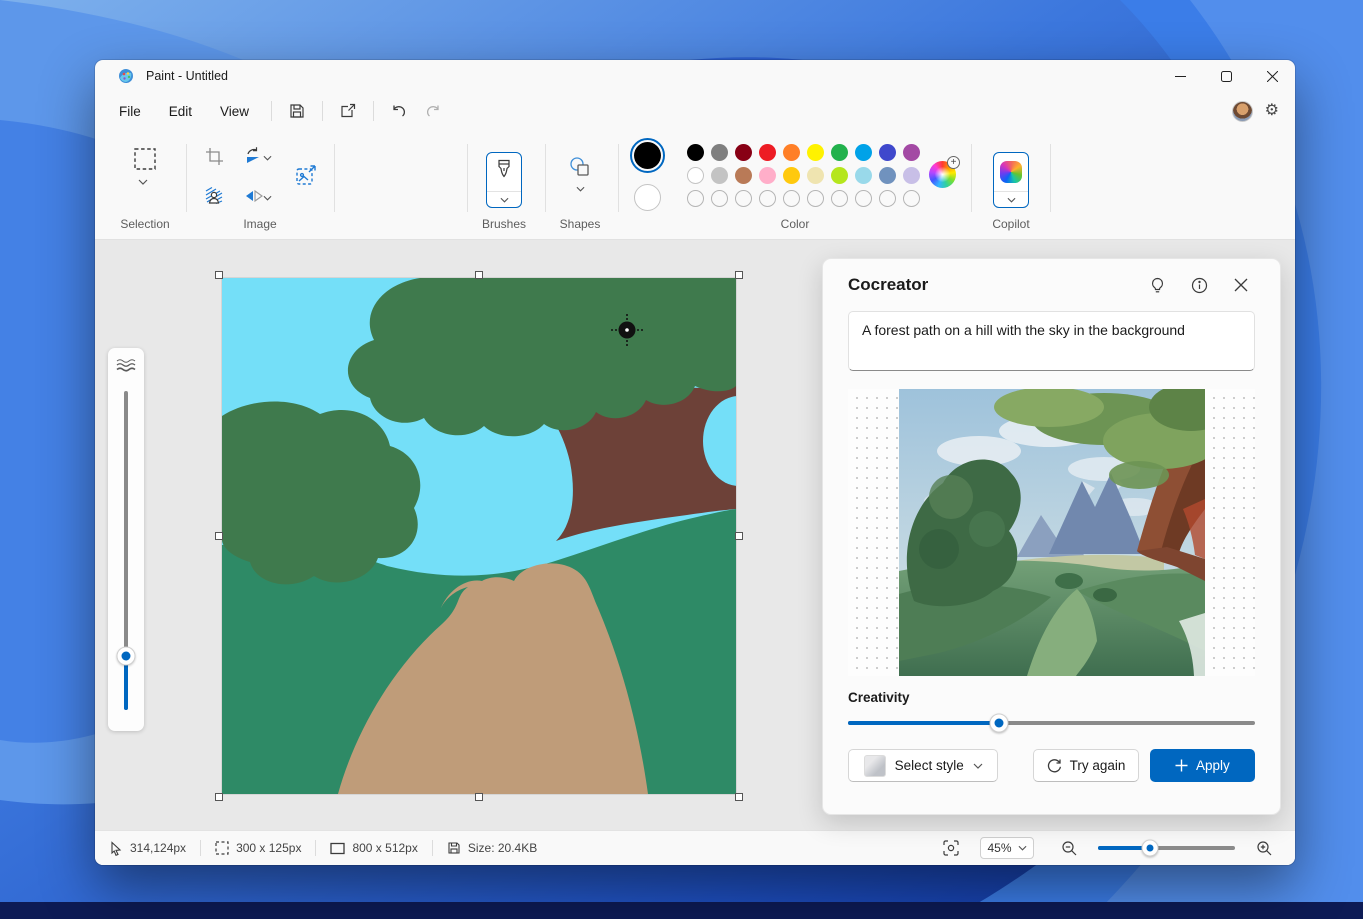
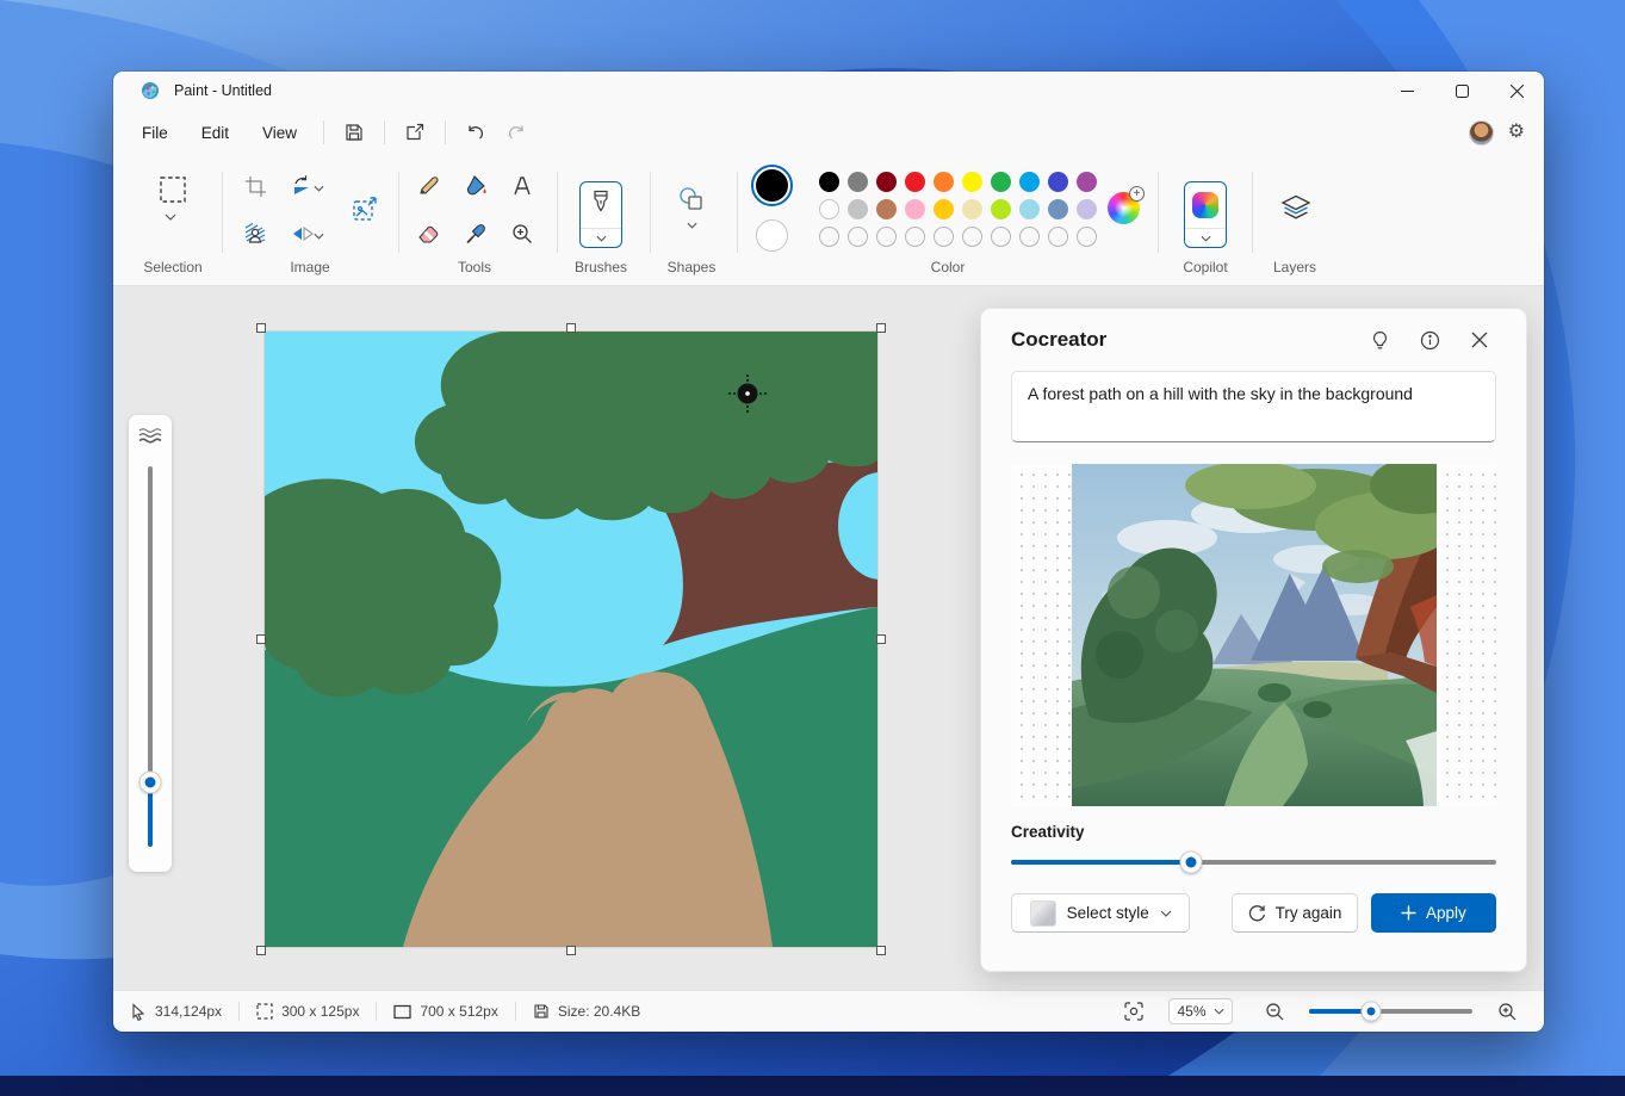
  Paint - Untitled
  File
  Edit
  View
  ⚙
  Selection
  Image
+ Tools
  Brushes
  Shapes
  +
  Color
  Copilot
+ Layers
  Cocreator
  A forest path on a hill with the sky in the background
  Creativity
  Select style
  Try again
  Apply
  314,124px
  300 x 125px
- 800 x 512px
+ 700 x 512px
  Size: 20.4KB
  45%
